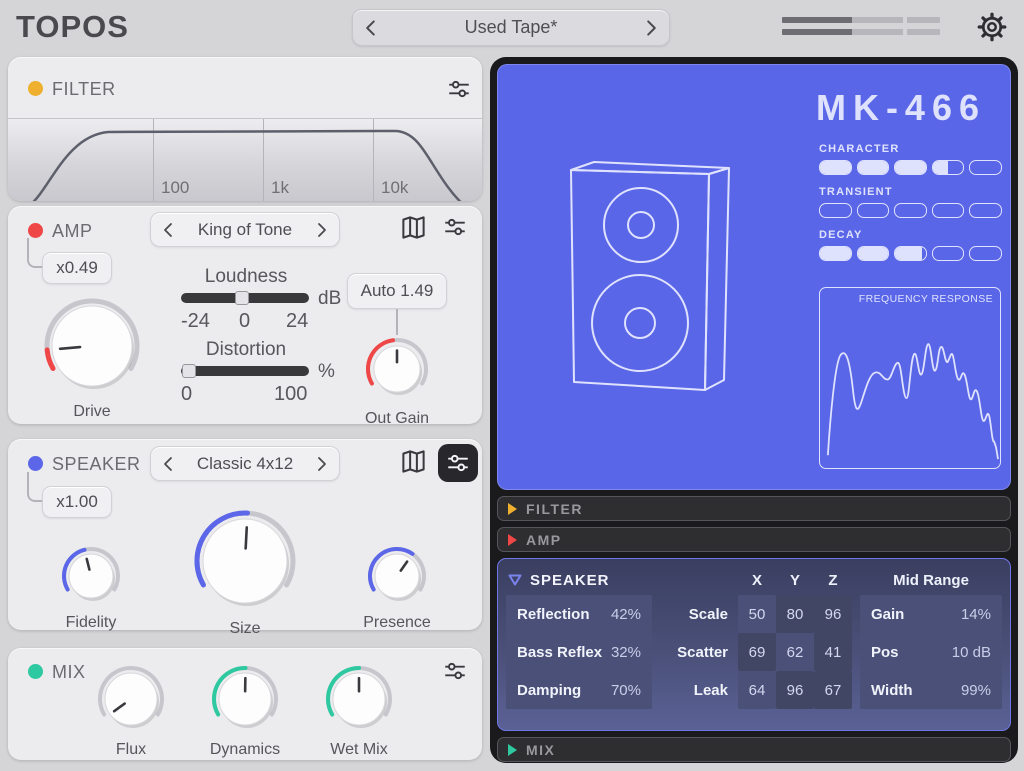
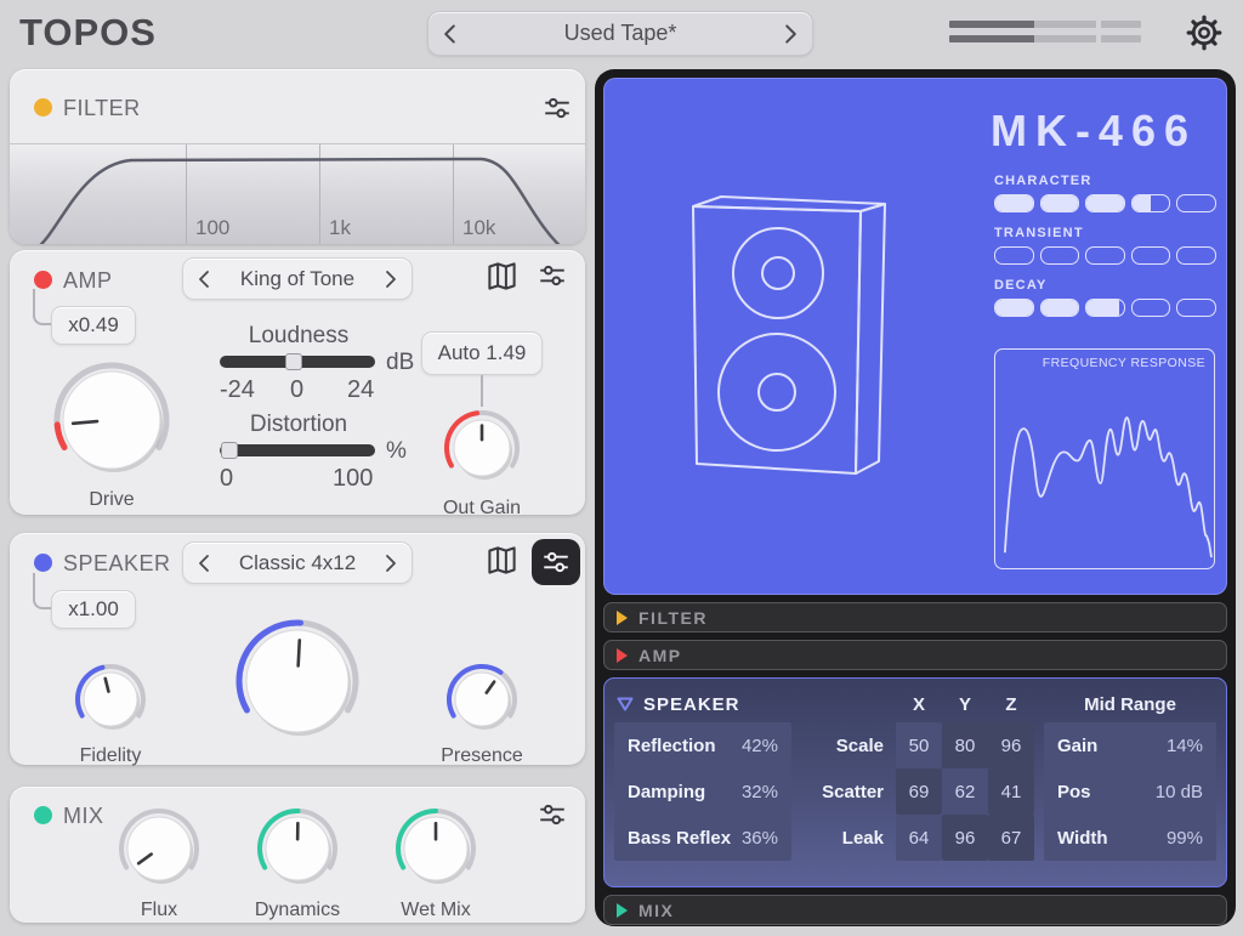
  TOPOS
  Used Tape*
  FILTER
  100
  1k
  10k
  AMP
  King of Tone
  x0.49
  Loudness
  dB
  -24
  0
  24
  Distortion
  %
  0
  100
  Auto 1.49
  Drive
  Out Gain
  SPEAKER
  Classic 4x12
  x1.00
  Fidelity
- Size
  Presence
  MIX
  Flux
  Dynamics
  Wet Mix
  MK-466
  CHARACTER
  TRANSIENT
  DECAY
  FREQUENCY RESPONSE
  FILTER
  AMP
  SPEAKER
  X
  Y
  Z
  Mid Range
  Reflection
  42%
  Scale
  50
  80
  96
  Gain
  14%
- Bass Reflex
+ Damping
  32%
  Scatter
  69
  62
  41
  Pos
  10 dB
- Damping
+ Bass Reflex
- 70%
+ 36%
  Leak
  64
  96
  67
  Width
  99%
  MIX
